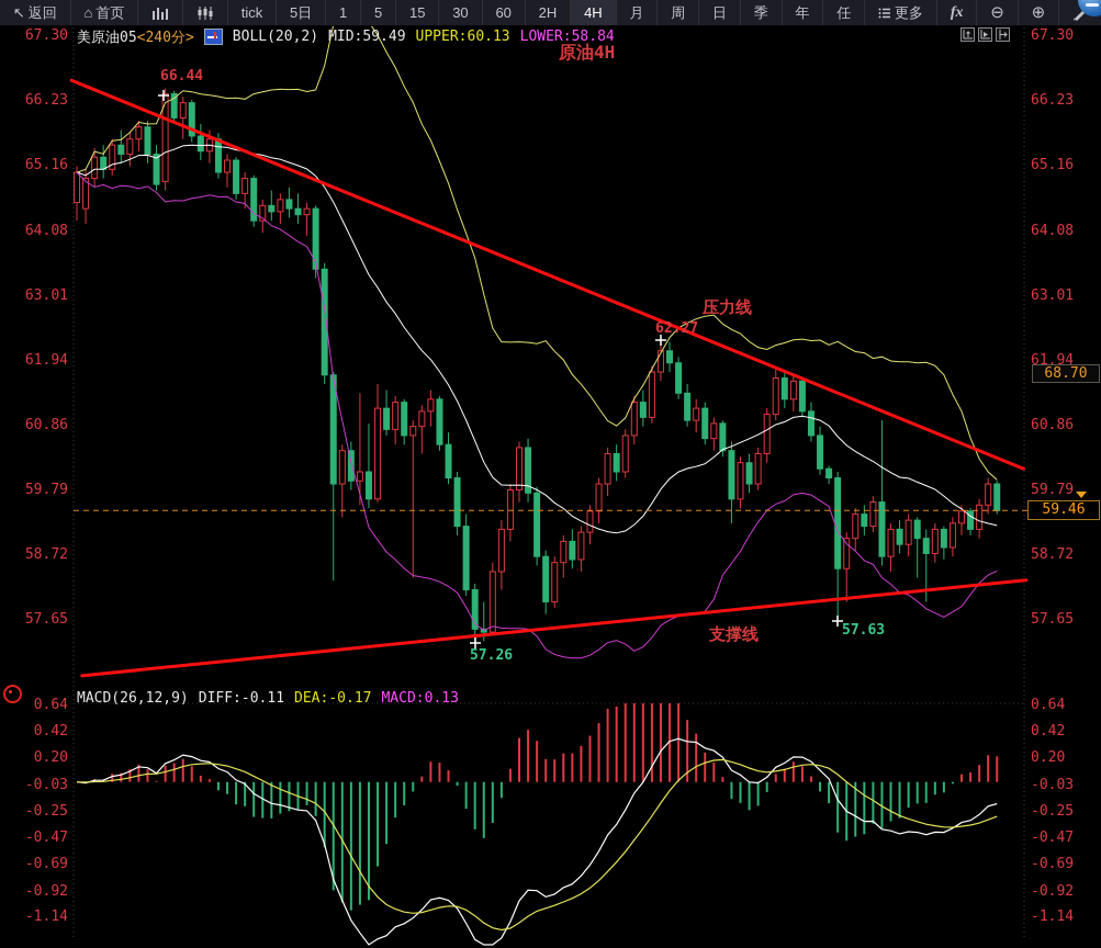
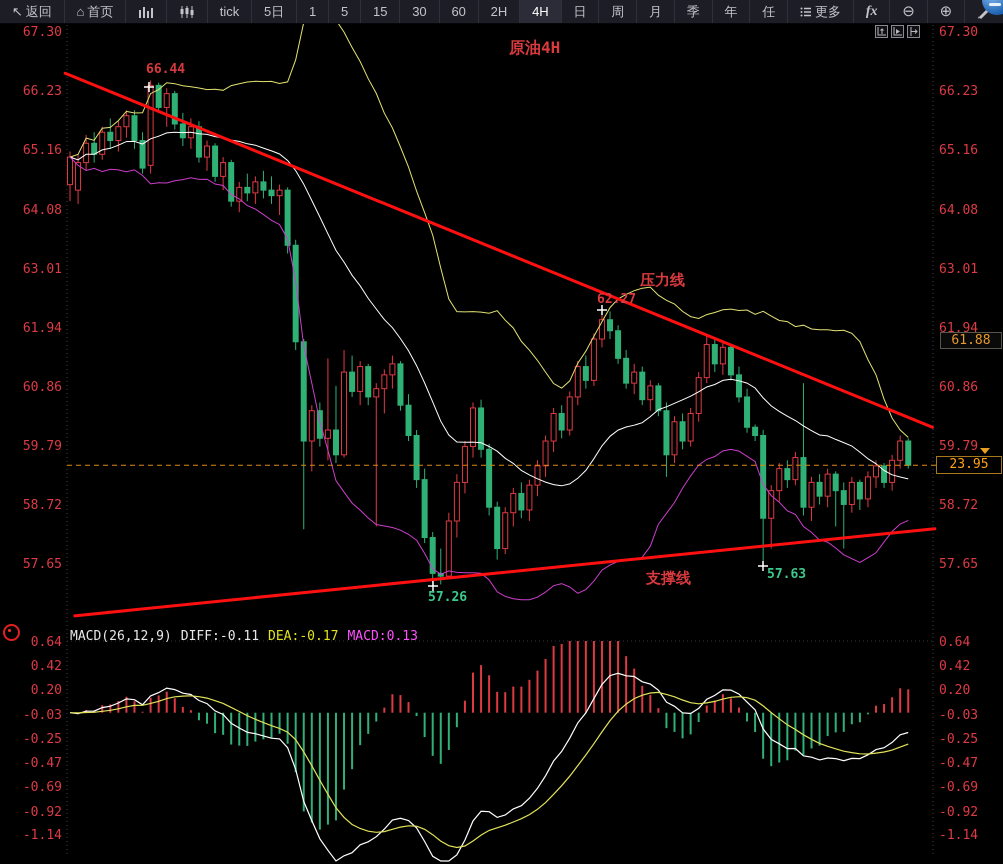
- 美原油05<240分>
- BOLL(20,2)
- MID:59.49
- UPPER:60.13
- LOWER:58.84
  MACD(26,12,9)
  DIFF:-0.11
  DEA:-0.17
  MACD:0.13
- 59.46
+ 23.95
- 68.70
+ 61.88
  67.30
  67.30
  66.23
  66.23
  65.16
  65.16
  64.08
  64.08
  63.01
  63.01
  61.94
  61.94
  60.86
  60.86
  59.79
  59.79
  58.72
  58.72
  57.65
  57.65
  0.64
  0.64
  0.42
  0.42
  0.20
  0.20
  -0.03
  -0.03
  -0.25
  -0.25
  -0.47
  -0.47
  -0.69
  -0.69
  -0.92
  -0.92
  -1.14
  -1.14
  原油4H
  压力线
  支撑线
  66.44
  62.27
  57.26
  57.63
  ↖
  返回
  ⌂
  首页
  tick
  5日
  1
  5
  15
  30
  60
  2H
  4H
- 月
+ 日
  周
- 日
+ 月
  季
  年
  任
  更多
  fx
  ⊖
  ⊕
